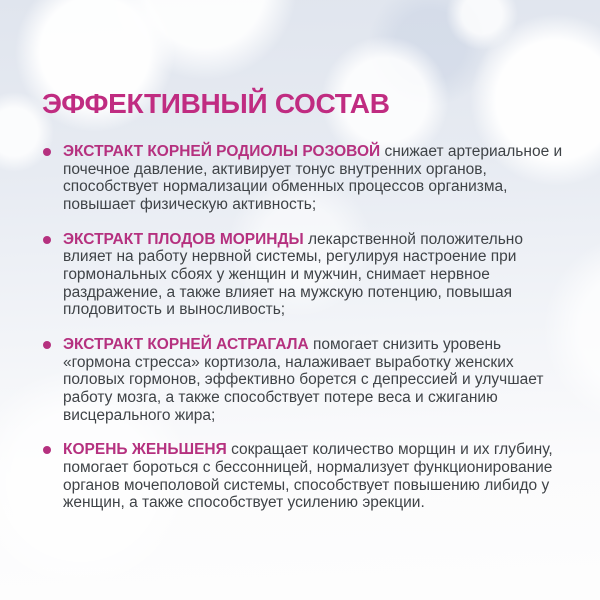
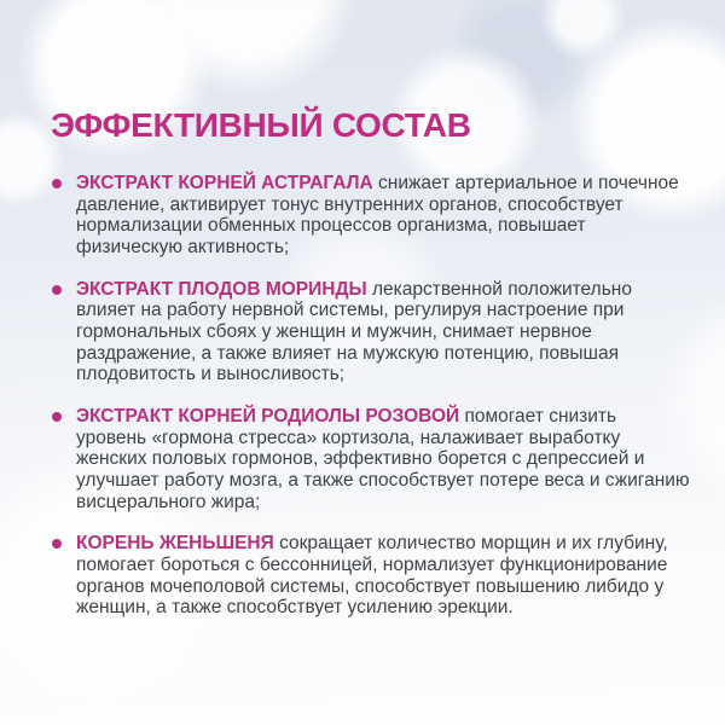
  ЭФФЕКТИВНЫЙ СОСТАВ
- ЭКСТРАКТ КОРНЕЙ РОДИОЛЫ РОЗОВОЙ снижает артериальное и почечное давление, активирует тонус внутренних органов, способствует нормализации обменных процессов организма, повышает физическую активность;
+ ЭКСТРАКТ КОРНЕЙ АСТРАГАЛА снижает артериальное и почечное давление, активирует тонус внутренних органов, способствует нормализации обменных процессов организма, повышает физическую активность;
  ЭКСТРАКТ ПЛОДОВ МОРИНДЫ лекарственной положительно влияет на работу нервной системы, регулируя настроение при гормональных сбоях у женщин и мужчин, снимает нервное раздражение, а также влияет на мужскую потенцию, повышая плодовитость и выносливость;
- ЭКСТРАКТ КОРНЕЙ АСТРАГАЛА помогает снизить уровень «гормона стресса» кортизола, налаживает выработку женских половых гормонов, эффективно борется с депрессией и улучшает работу мозга, а также способствует потере веса и сжиганию висцерального жира;
+ ЭКСТРАКТ КОРНЕЙ РОДИОЛЫ РОЗОВОЙ помогает снизить уровень «гормона стресса» кортизола, налаживает выработку женских половых гормонов, эффективно борется с депрессией и улучшает работу мозга, а также способствует потере веса и сжиганию висцерального жира;
  КОРЕНЬ ЖЕНЬШЕНЯ сокращает количество морщин и их глубину, помогает бороться с бессонницей, нормализует функционирование органов мочеполовой системы, способствует повышению либидо у женщин, а также способствует усилению эрекции.
